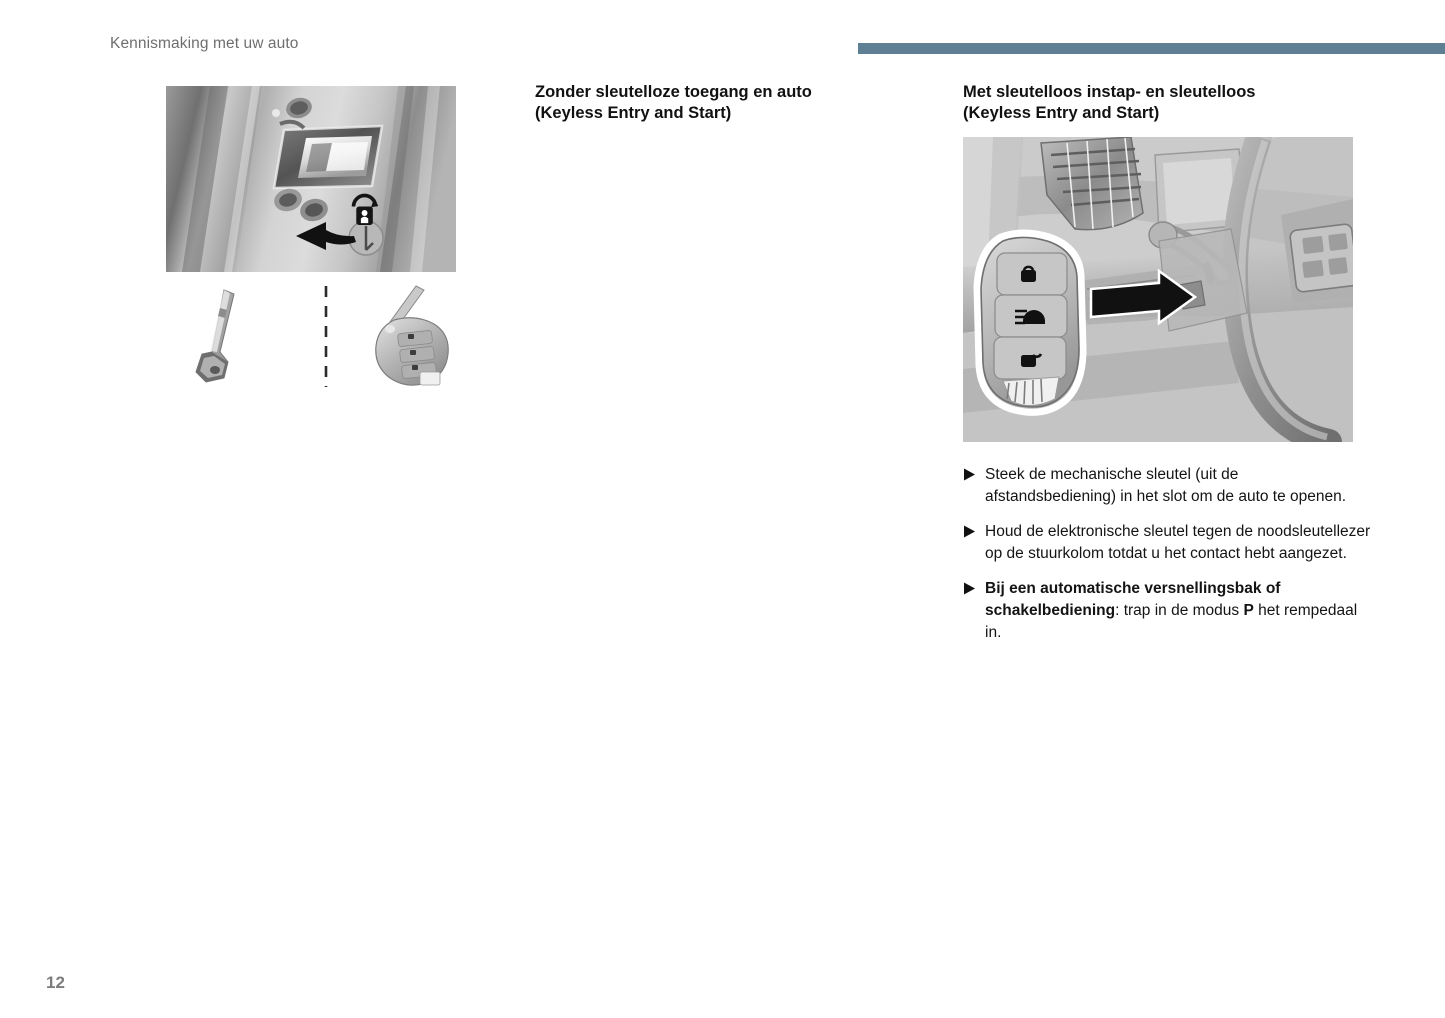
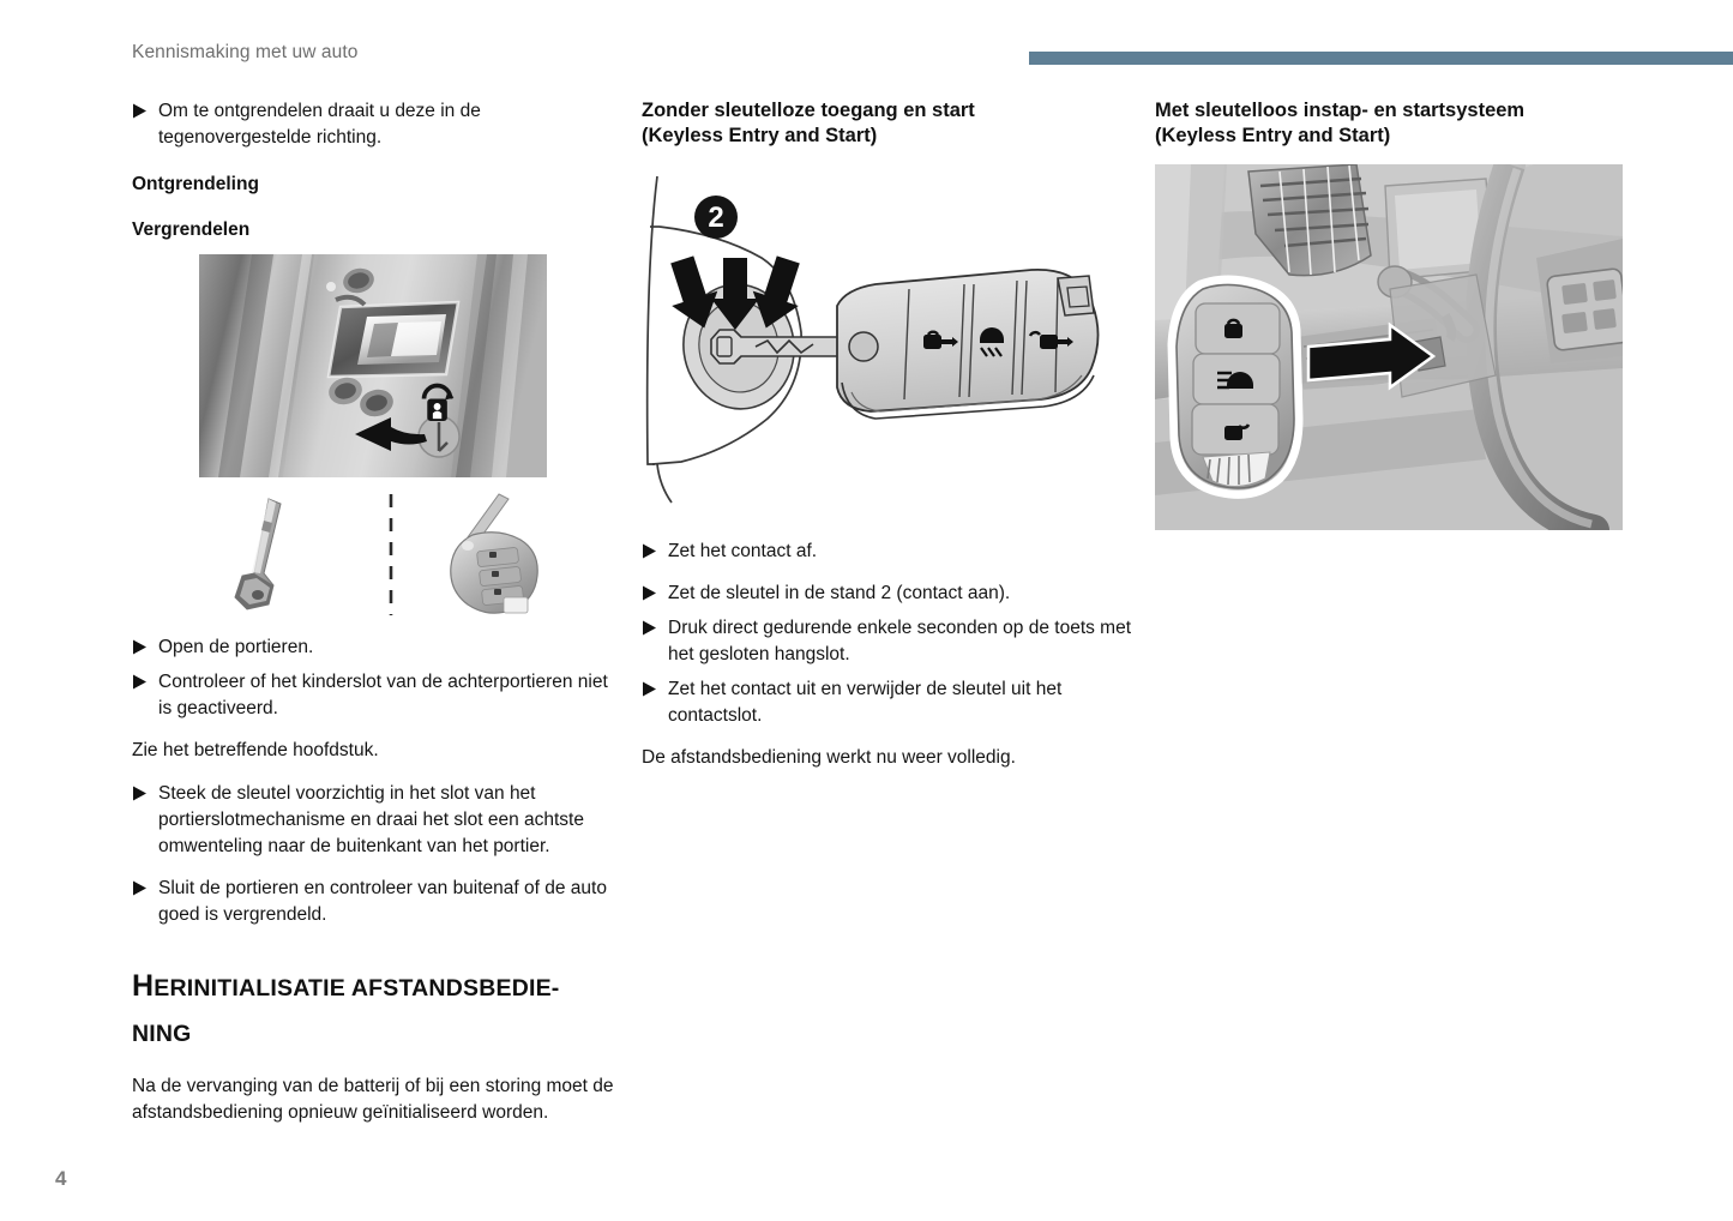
  Kennismaking met uw auto
+ Om te ontgrendelen draait u deze in de tegenovergestelde richting.
+ Ontgrendeling
+ Vergrendelen
+ Open de portieren.
+ Controleer of het kinderslot van de achterportieren niet is geactiveerd.
+ Zie het betreffende hoofdstuk.
+ Steek de sleutel voorzichtig in het slot van het portierslotmechanisme en draai het slot een achtste omwenteling naar de buitenkant van het portier.
+ Sluit de portieren en controleer van buitenaf of de auto goed is vergrendeld.
+ HERINITIALISATIE AFSTANDSBEDIE-
+ NING
+ Na de vervanging van de batterij of bij een storing moet de afstandsbediening opnieuw geïnitialiseerd worden.
- Zonder sleutelloze toegang en auto
+ Zonder sleutelloze toegang en start
  (Keyless Entry and Start)
+ 2
+ Zet het contact af.
+ Zet de sleutel in de stand 2 (contact aan).
+ Druk direct gedurende enkele seconden op de toets met het gesloten hangslot.
+ Zet het contact uit en verwijder de sleutel uit het contactslot.
+ De afstandsbediening werkt nu weer volledig.
- Met sleutelloos instap- en sleutelloos
+ Met sleutelloos instap- en startsysteem
  (Keyless Entry and Start)
- Steek de mechanische sleutel (uit de afstandsbediening) in het slot om de auto te openen.
- Houd de elektronische sleutel tegen de noodsleutellezer op de stuurkolom totdat u het contact hebt aangezet.
- Bij een automatische versnellingsbak of schakelbediening: trap in de modus P het rempedaal in.
- 12
+ 4
